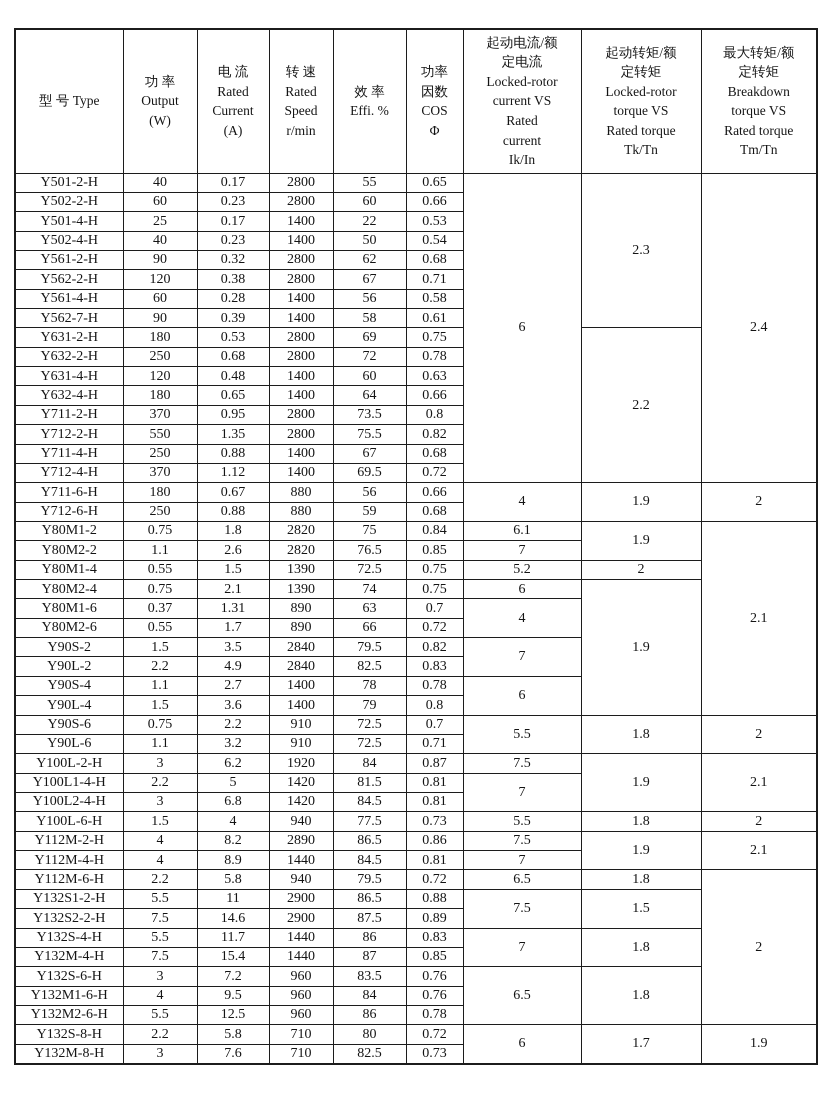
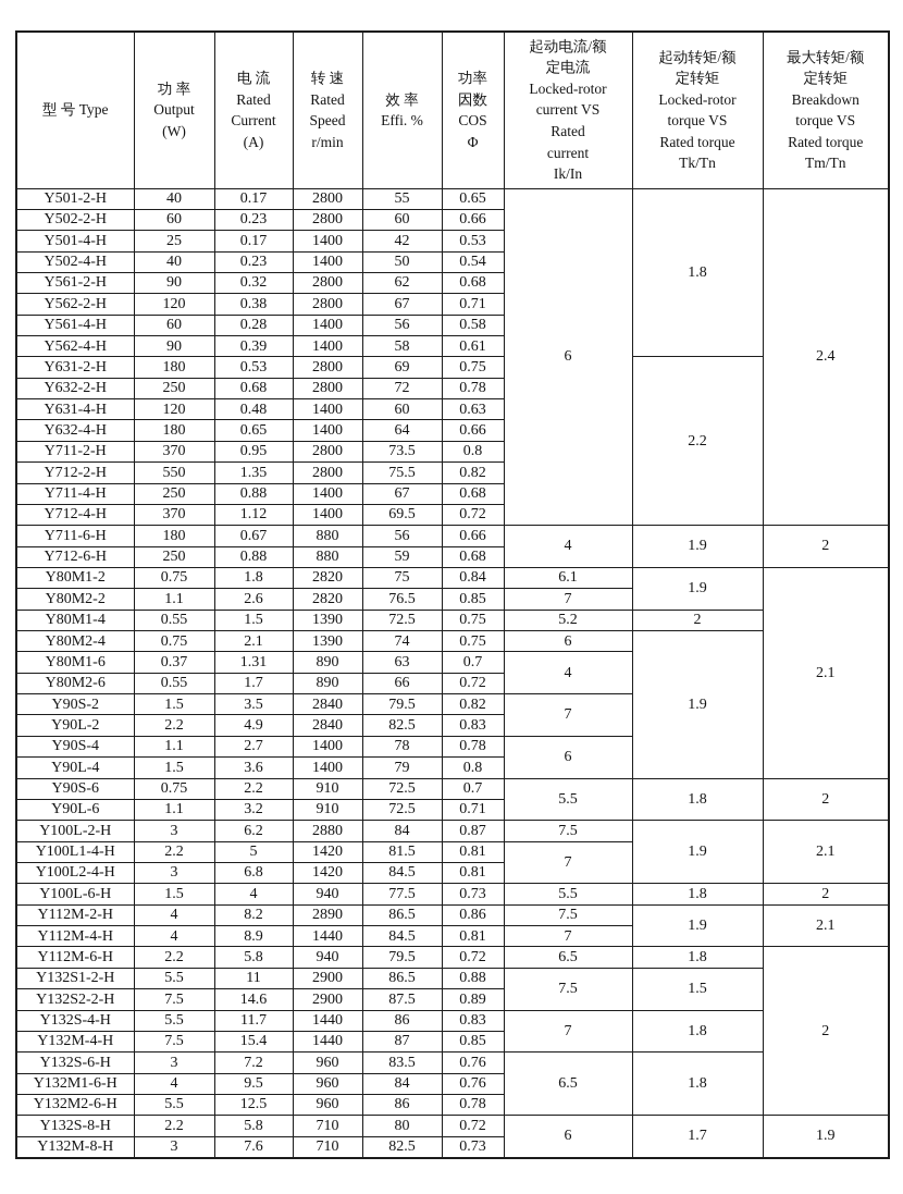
  型 号 Type	功 率 Output (W)	电 流 Rated Current (A)	转 速 Rated Speed r/min	效 率 Effi. %	功率 因数 COS Φ	起动电流/额 定电流 Locked-rotor current VS Rated current Ik/In	起动转矩/额 定转矩 Locked-rotor torque VS Rated torque Tk/Tn	最大转矩/额 定转矩 Breakdown torque VS Rated torque Tm/Tn
- Y501-2-H	40	0.17	2800	55	0.65	6	2.3	2.4
+ Y501-2-H	40	0.17	2800	55	0.65	6	1.8	2.4
  Y502-2-H	60	0.23	2800	60	0.66
- Y501-4-H	25	0.17	1400	22	0.53
+ Y501-4-H	25	0.17	1400	42	0.53
  Y502-4-H	40	0.23	1400	50	0.54
  Y561-2-H	90	0.32	2800	62	0.68
  Y562-2-H	120	0.38	2800	67	0.71
  Y561-4-H	60	0.28	1400	56	0.58
- Y562-7-H	90	0.39	1400	58	0.61
+ Y562-4-H	90	0.39	1400	58	0.61
  Y631-2-H	180	0.53	2800	69	0.75	2.2
  Y632-2-H	250	0.68	2800	72	0.78
  Y631-4-H	120	0.48	1400	60	0.63
  Y632-4-H	180	0.65	1400	64	0.66
  Y711-2-H	370	0.95	2800	73.5	0.8
  Y712-2-H	550	1.35	2800	75.5	0.82
  Y711-4-H	250	0.88	1400	67	0.68
  Y712-4-H	370	1.12	1400	69.5	0.72
  Y711-6-H	180	0.67	880	56	0.66	4	1.9	2
  Y712-6-H	250	0.88	880	59	0.68
  Y80M1-2	0.75	1.8	2820	75	0.84	6.1	1.9	2.1
  Y80M2-2	1.1	2.6	2820	76.5	0.85	7
  Y80M1-4	0.55	1.5	1390	72.5	0.75	5.2	2
  Y80M2-4	0.75	2.1	1390	74	0.75	6	1.9
  Y80M1-6	0.37	1.31	890	63	0.7	4
  Y80M2-6	0.55	1.7	890	66	0.72
  Y90S-2	1.5	3.5	2840	79.5	0.82	7
  Y90L-2	2.2	4.9	2840	82.5	0.83
  Y90S-4	1.1	2.7	1400	78	0.78	6
  Y90L-4	1.5	3.6	1400	79	0.8
  Y90S-6	0.75	2.2	910	72.5	0.7	5.5	1.8	2
  Y90L-6	1.1	3.2	910	72.5	0.71
- Y100L-2-H	3	6.2	1920	84	0.87	7.5	1.9	2.1
+ Y100L-2-H	3	6.2	2880	84	0.87	7.5	1.9	2.1
  Y100L1-4-H	2.2	5	1420	81.5	0.81	7
  Y100L2-4-H	3	6.8	1420	84.5	0.81
  Y100L-6-H	1.5	4	940	77.5	0.73	5.5	1.8	2
  Y112M-2-H	4	8.2	2890	86.5	0.86	7.5	1.9	2.1
  Y112M-4-H	4	8.9	1440	84.5	0.81	7
  Y112M-6-H	2.2	5.8	940	79.5	0.72	6.5	1.8	2
  Y132S1-2-H	5.5	11	2900	86.5	0.88	7.5	1.5
  Y132S2-2-H	7.5	14.6	2900	87.5	0.89
  Y132S-4-H	5.5	11.7	1440	86	0.83	7	1.8
  Y132M-4-H	7.5	15.4	1440	87	0.85
  Y132S-6-H	3	7.2	960	83.5	0.76	6.5	1.8
  Y132M1-6-H	4	9.5	960	84	0.76
  Y132M2-6-H	5.5	12.5	960	86	0.78
  Y132S-8-H	2.2	5.8	710	80	0.72	6	1.7	1.9
  Y132M-8-H	3	7.6	710	82.5	0.73
